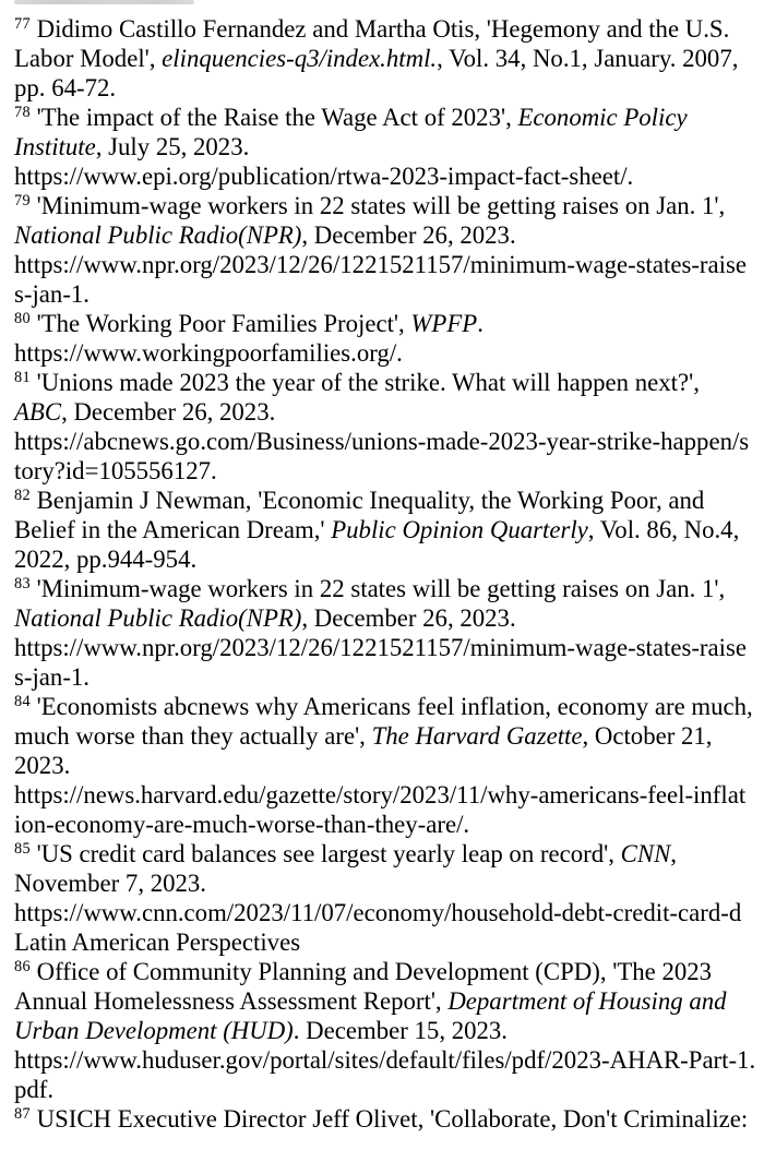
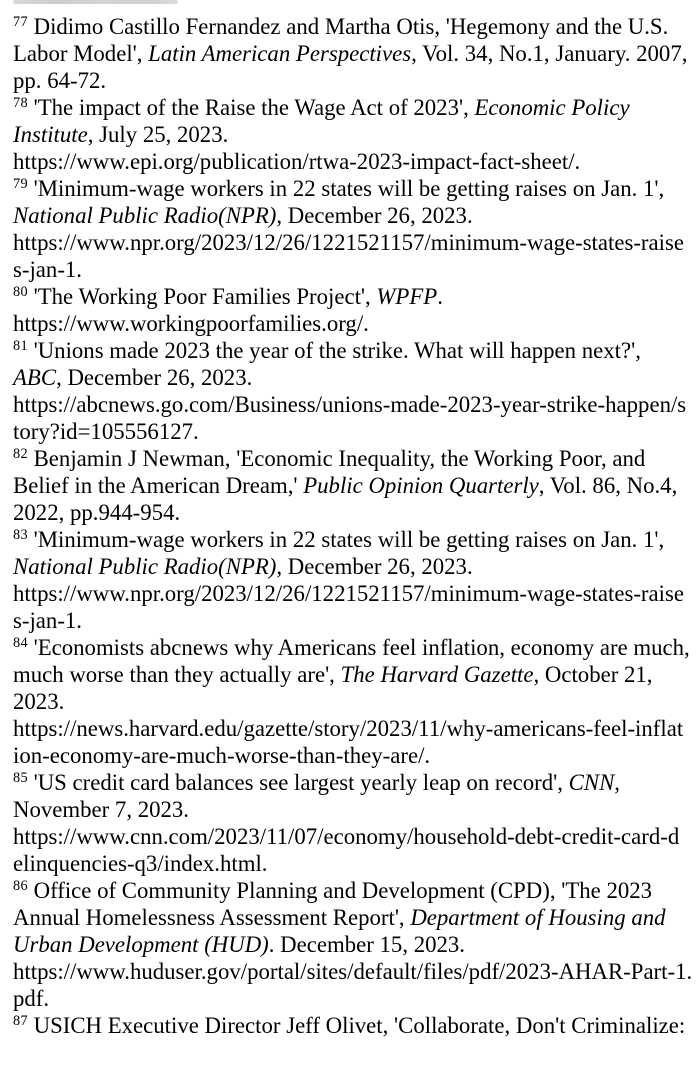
  77 Didimo Castillo Fernandez and Martha Otis, 'Hegemony and the U.S.
- Labor Model', elinquencies-q3/index.html., Vol. 34, No.1, January. 2007,
+ Labor Model', Latin American Perspectives, Vol. 34, No.1, January. 2007,
  pp. 64-72.
  78 'The impact of the Raise the Wage Act of 2023', Economic Policy
  Institute, July 25, 2023.
  https://www.epi.org/publication/rtwa-2023-impact-fact-sheet/.
  79 'Minimum-wage workers in 22 states will be getting raises on Jan. 1',
  National Public Radio(NPR), December 26, 2023.
  https://www.npr.org/2023/12/26/1221521157/minimum-wage-states-raise
  s-jan-1.
  80 'The Working Poor Families Project', WPFP.
  https://www.workingpoorfamilies.org/.
  81 'Unions made 2023 the year of the strike. What will happen next?',
  ABC, December 26, 2023.
  https://abcnews.go.com/Business/unions-made-2023-year-strike-happen/s
  tory?id=105556127.
  82 Benjamin J Newman, 'Economic Inequality, the Working Poor, and
  Belief in the American Dream,' Public Opinion Quarterly, Vol. 86, No.4,
  2022, pp.944-954.
  83 'Minimum-wage workers in 22 states will be getting raises on Jan. 1',
  National Public Radio(NPR), December 26, 2023.
  https://www.npr.org/2023/12/26/1221521157/minimum-wage-states-raise
  s-jan-1.
  84 'Economists abcnews why Americans feel inflation, economy are much,
  much worse than they actually are', The Harvard Gazette, October 21,
  2023.
  https://news.harvard.edu/gazette/story/2023/11/why-americans-feel-inflat
  ion-economy-are-much-worse-than-they-are/.
  85 'US credit card balances see largest yearly leap on record', CNN,
  November 7, 2023.
  https://www.cnn.com/2023/11/07/economy/household-debt-credit-card-d
- Latin American Perspectives
+ elinquencies-q3/index.html.
  86 Office of Community Planning and Development (CPD), 'The 2023
  Annual Homelessness Assessment Report', Department of Housing and
  Urban Development (HUD). December 15, 2023.
  https://www.huduser.gov/portal/sites/default/files/pdf/2023-AHAR-Part-1.
  pdf.
  87 USICH Executive Director Jeff Olivet, 'Collaborate, Don't Criminalize:
